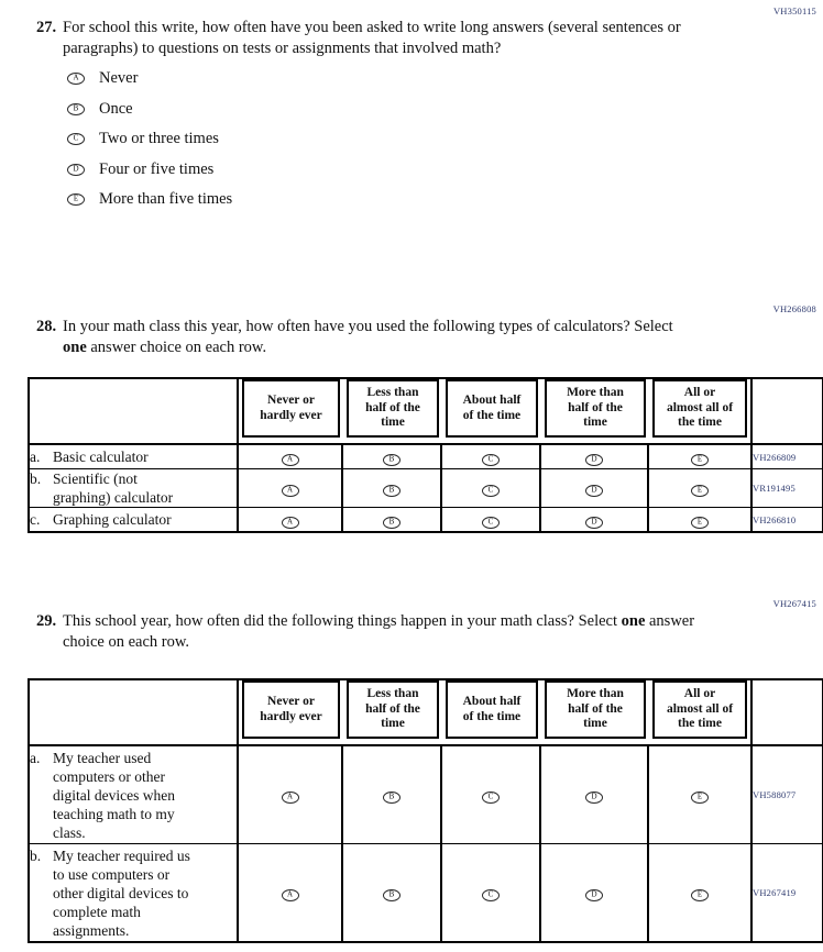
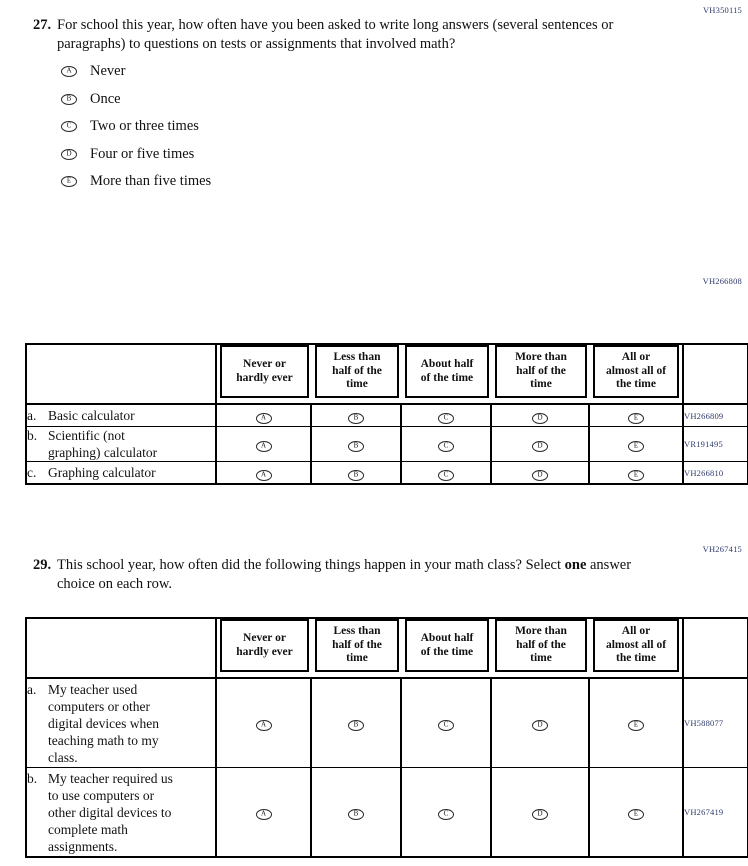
  VH350115
  27.
- For school this write, how often have you been asked to write long answers (several sentences or paragraphs) to questions on tests or assignments that involved math?
+ For school this year, how often have you been asked to write long answers (several sentences or paragraphs) to questions on tests or assignments that involved math?
  A
  Never
  B
  Once
  C
  Two or three times
  D
  Four or five times
  E
  More than five times
  VH266808
- 28.
- In your math class this year, how often have you used the following types of calculators? Select one answer choice on each row.
  	Never or hardly ever	Less than half of the time	About half of the time	More than half of the time	All or almost all of the time
  a. Basic calculator	A	B	C	D	E	VH266809
  b. Scientific (not graphing) calculator	A	B	C	D	E	VR191495
  c. Graphing calculator	A	B	C	D	E	VH266810
  VH267415
  29.
  This school year, how often did the following things happen in your math class? Select one answer choice on each row.
  	Never or hardly ever	Less than half of the time	About half of the time	More than half of the time	All or almost all of the time
  a. My teacher used computers or other digital devices when teaching math to my class.	A	B	C	D	E	VH588077
  b. My teacher required us to use computers or other digital devices to complete math assignments.	A	B	C	D	E	VH267419
